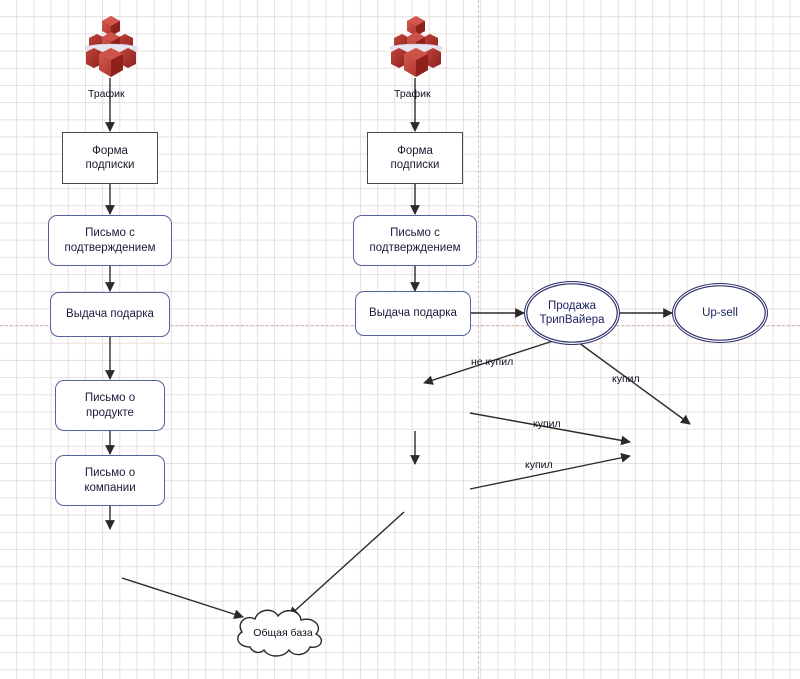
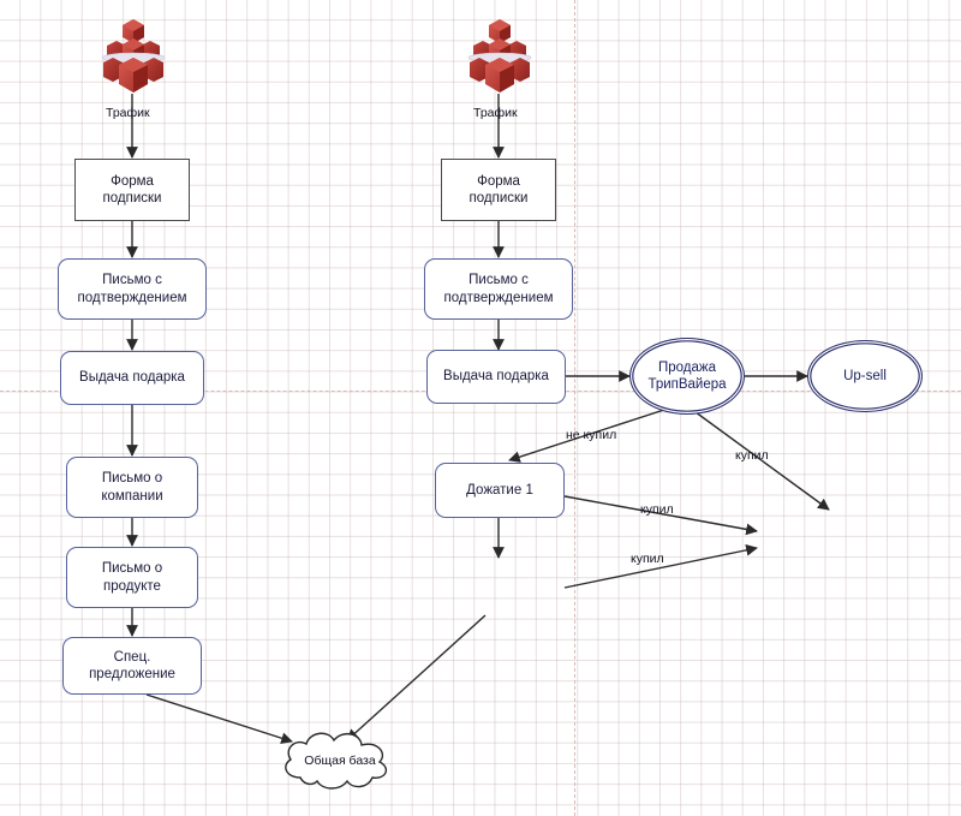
  Трафик
  Форма
  подписки
  Письмо с
  подтверждением
  Выдача подарка
  Письмо о
- продукте
+ компании
  Письмо о
- компании
+ продукте
+ Спец.
+ предложение
  Трафик
  Форма
  подписки
  Письмо с
  подтверждением
  Выдача подарка
  Продажа
  ТрипВайера
  Up-sell
+ Дожатие 1
  не купил
  купил
  купил
  купил
  Общая база
